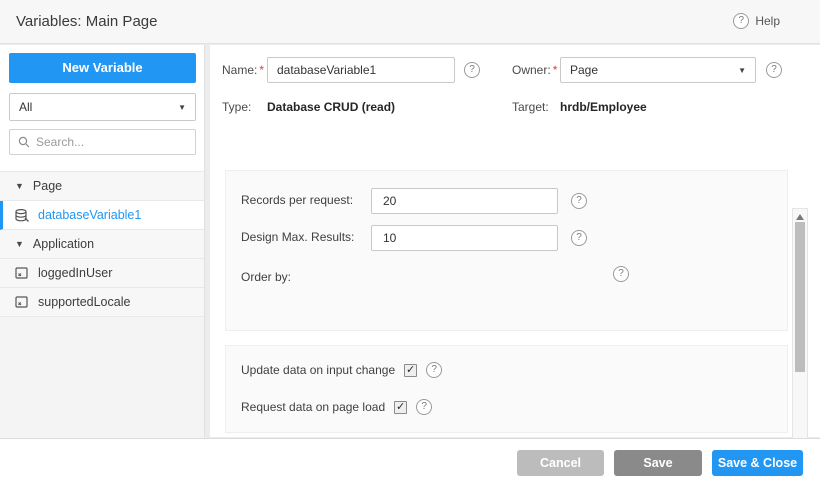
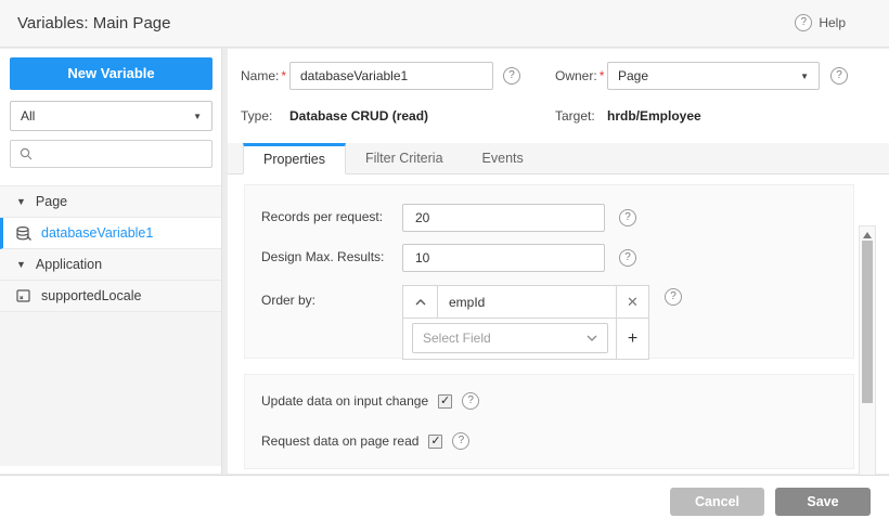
  Variables: Main Page
  ?
  Help
  New Variable
  All
  ▼
- Search...
  ▼
  Page
  databaseVariable1
  ▼
  Application
- loggedInUser
  supportedLocale
  Name: *
  databaseVariable1
  ?
  Owner: *
  Page
  ▼
  ?
  Type:
  Database CRUD (read)
  Target:
  hrdb/Employee
+ Properties
+ Filter Criteria
+ Events
  Records per request:
  20
  ?
  Design Max. Results:
  10
  ?
  Order by:
+ empId
+ ✕
+ Select Field
+ +
  ?
  Update data on input change
  ✓
  ?
- Request data on page load
+ Request data on page read
  ✓
  ?
  Cancel
  Save
- Save & Close
